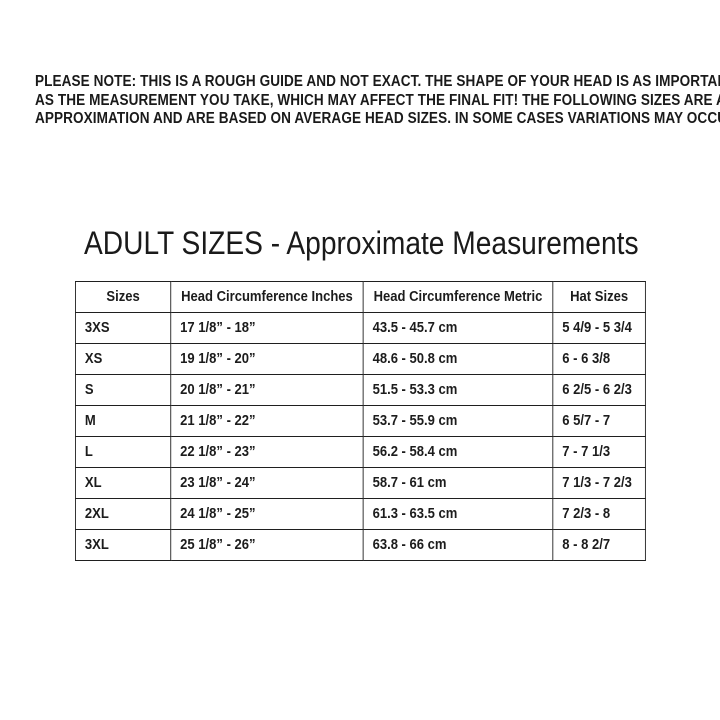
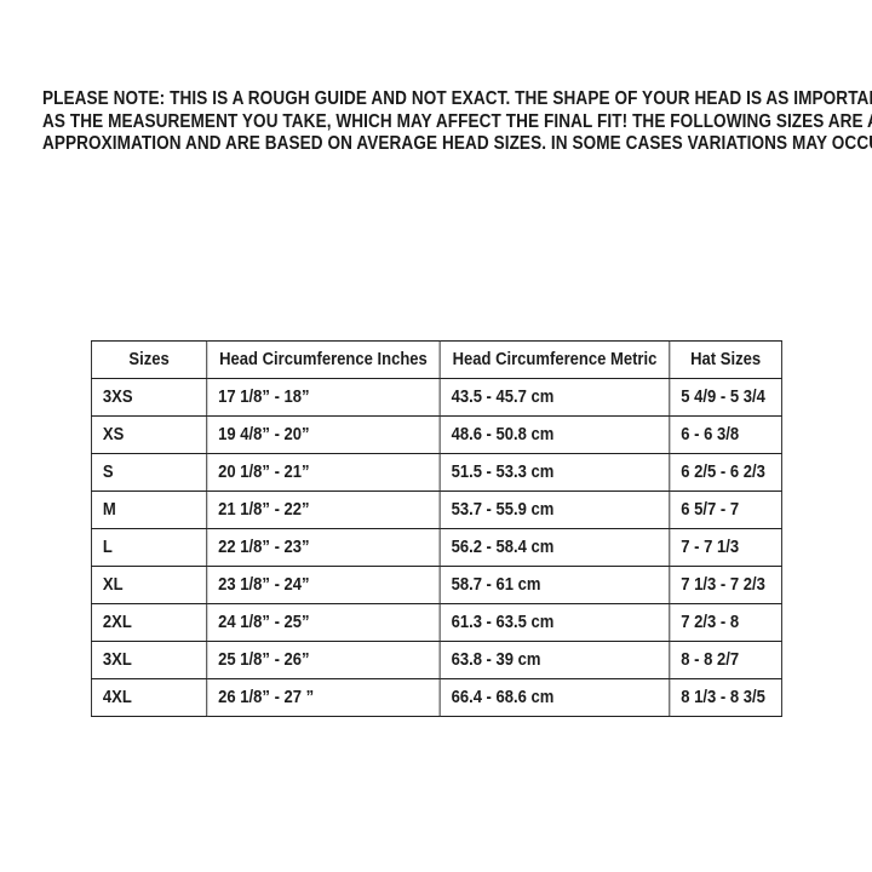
  PLEASE NOTE: THIS IS A ROUGH GUIDE AND NOT EXACT. THE SHAPE OF YOUR HEAD IS AS IMPORTA
  AS THE MEASUREMENT YOU TAKE, WHICH MAY AFFECT THE FINAL FIT! THE FOLLOWING SIZES ARE
  APPROXIMATION AND ARE BASED ON AVERAGE HEAD SIZES. IN SOME CASES VARIATIONS MAY OCC
- ADULT SIZES - Approximate Measurements
  Sizes	Head Circumference Inches	Head Circumference Metric	Hat Sizes
  3XS	17 1/8” - 18”	43.5 - 45.7 cm	5 4/9 - 5 3/4
- XS	19 1/8” - 20”	48.6 - 50.8 cm	6 - 6 3/8
+ XS	19 4/8” - 20”	48.6 - 50.8 cm	6 - 6 3/8
  S	20 1/8” - 21”	51.5 - 53.3 cm	6 2/5 - 6 2/3
  M	21 1/8” - 22”	53.7 - 55.9 cm	6 5/7 - 7
  L	22 1/8” - 23”	56.2 - 58.4 cm	7 - 7 1/3
  XL	23 1/8” - 24”	58.7 - 61 cm	7 1/3 - 7 2/3
  2XL	24 1/8” - 25”	61.3 - 63.5 cm	7 2/3 - 8
- 3XL	25 1/8” - 26”	63.8 - 66 cm	8 - 8 2/7
+ 3XL	25 1/8” - 26”	63.8 - 39 cm	8 - 8 2/7
+ 4XL	26 1/8” - 27 ”	66.4 - 68.6 cm	8 1/3 - 8 3/5
